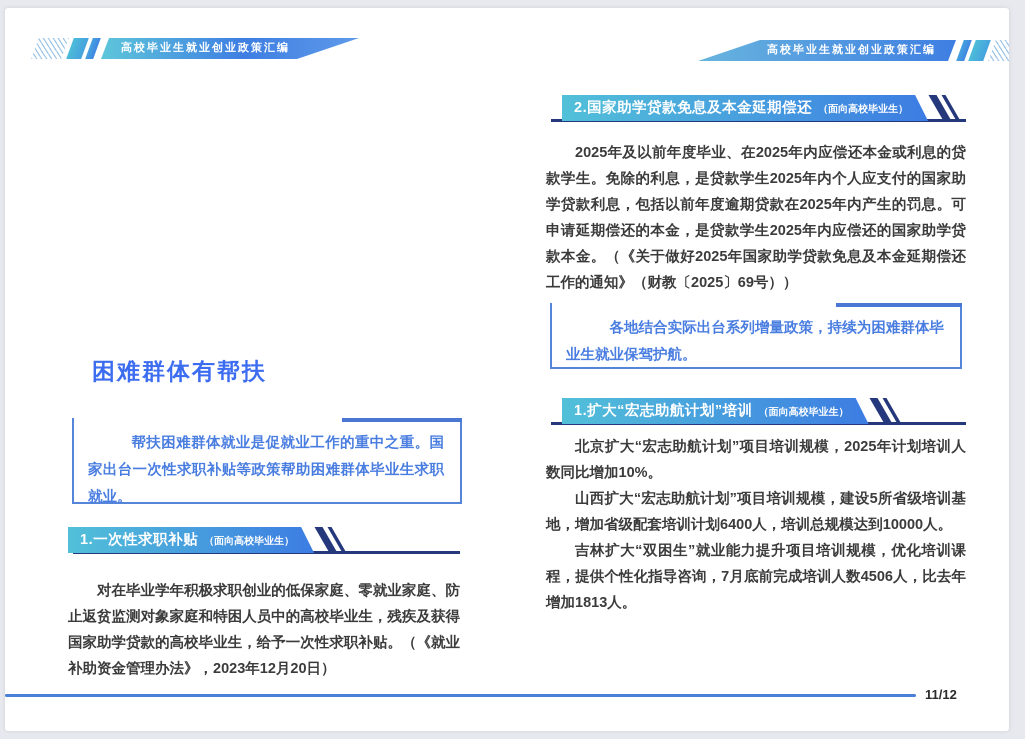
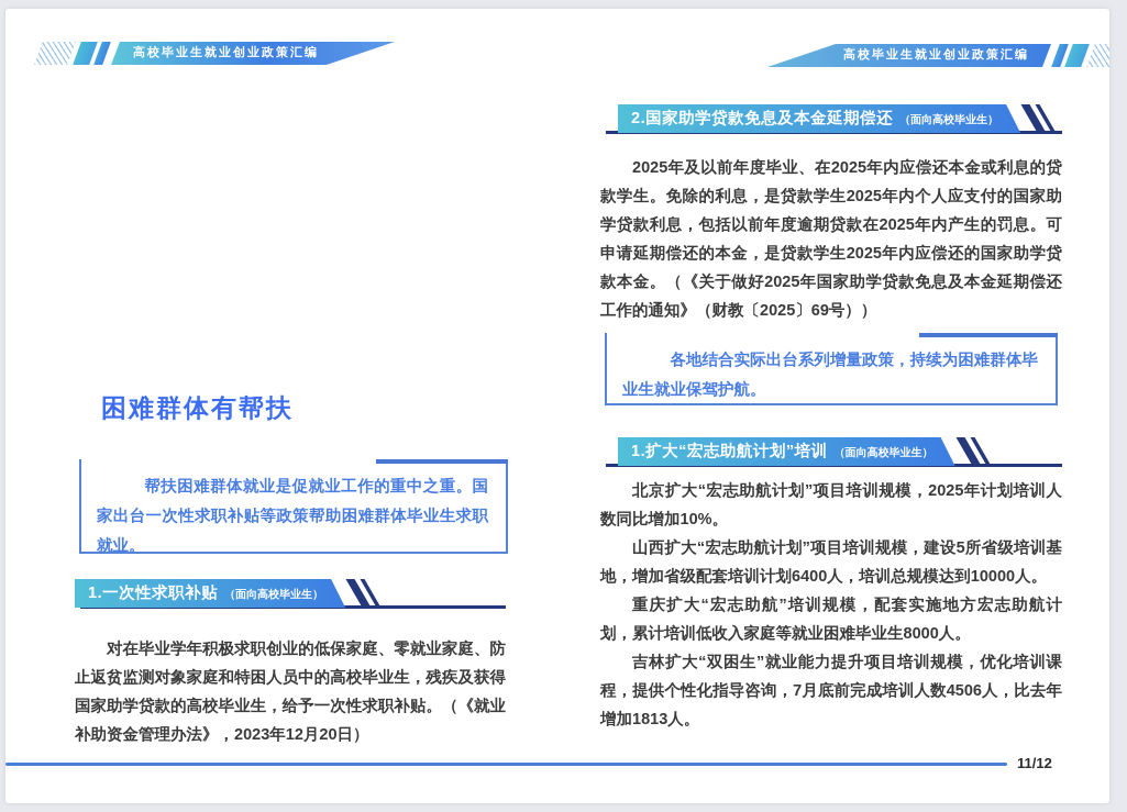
  高校毕业生就业创业政策汇编
  高校毕业生就业创业政策汇编
  困难群体有帮扶
  帮扶困难群体就业是促就业工作的重中之重。国家出台一次性求职补贴等政策帮助困难群体毕业生求职就业。
  1.一次性求职补贴
  （面向高校毕业生）
  对在毕业学年积极求职创业的低保家庭、零就业家庭、防止返贫监测对象家庭和特困人员中的高校毕业生，残疾及获得国家助学贷款的高校毕业生，给予一次性求职补贴。（《就业补助资金管理办法》，2023年12月20日）
  2.国家助学贷款免息及本金延期偿还
  （面向高校毕业生）
  2025年及以前年度毕业、在2025年内应偿还本金或利息的贷款学生。免除的利息，是贷款学生2025年内个人应支付的国家助学贷款利息，包括以前年度逾期贷款在2025年内产生的罚息。可申请延期偿还的本金，是贷款学生2025年内应偿还的国家助学贷款本金。（《关于做好2025年国家助学贷款免息及本金延期偿还工作的通知》（财教〔2025〕69号））
  各地结合实际出台系列增量政策，持续为困难群体毕业生就业保驾护航。
  1.扩大“宏志助航计划”培训
  （面向高校毕业生）
  北京扩大“宏志助航计划”项目培训规模，2025年计划培训人数同比增加10%。
  山西扩大“宏志助航计划”项目培训规模，建设5所省级培训基地，增加省级配套培训计划6400人，培训总规模达到10000人。
+ 重庆扩大“宏志助航”培训规模，配套实施地方宏志助航计划，累计培训低收入家庭等就业困难毕业生8000人。
  吉林扩大“双困生”就业能力提升项目培训规模，优化培训课程，提供个性化指导咨询，7月底前完成培训人数4506人，比去年增加1813人。
  11/12
